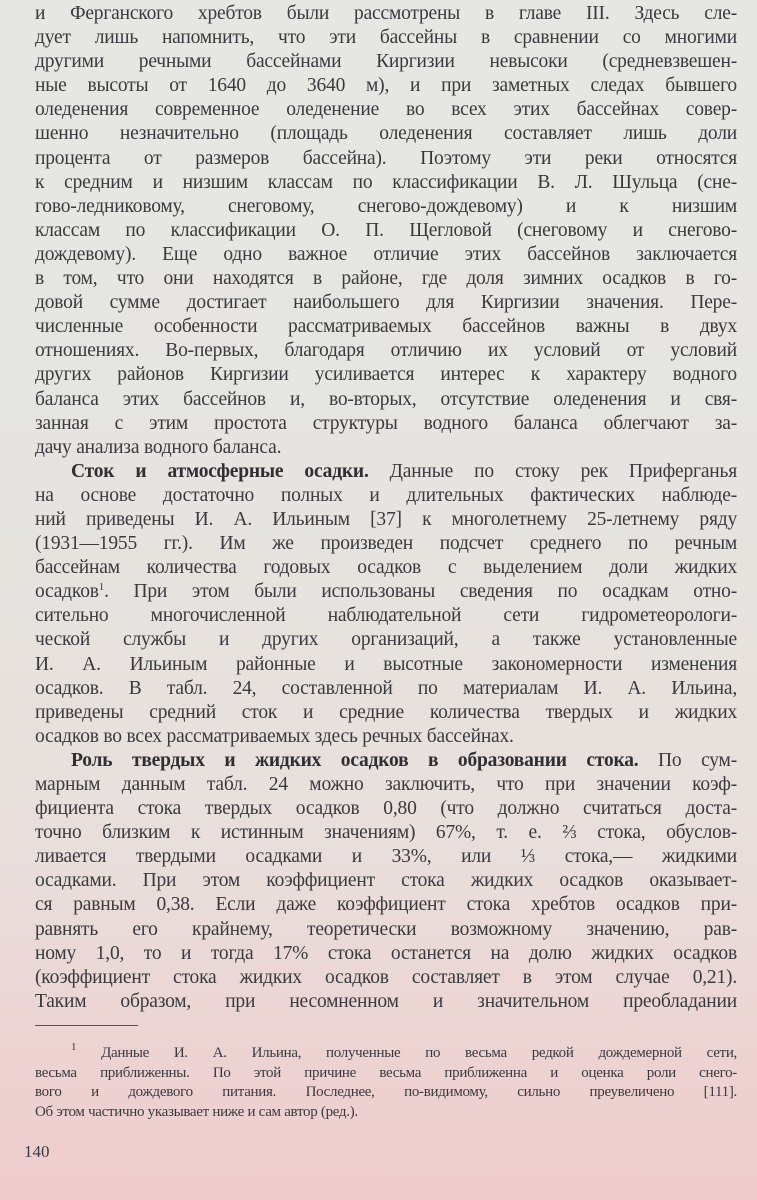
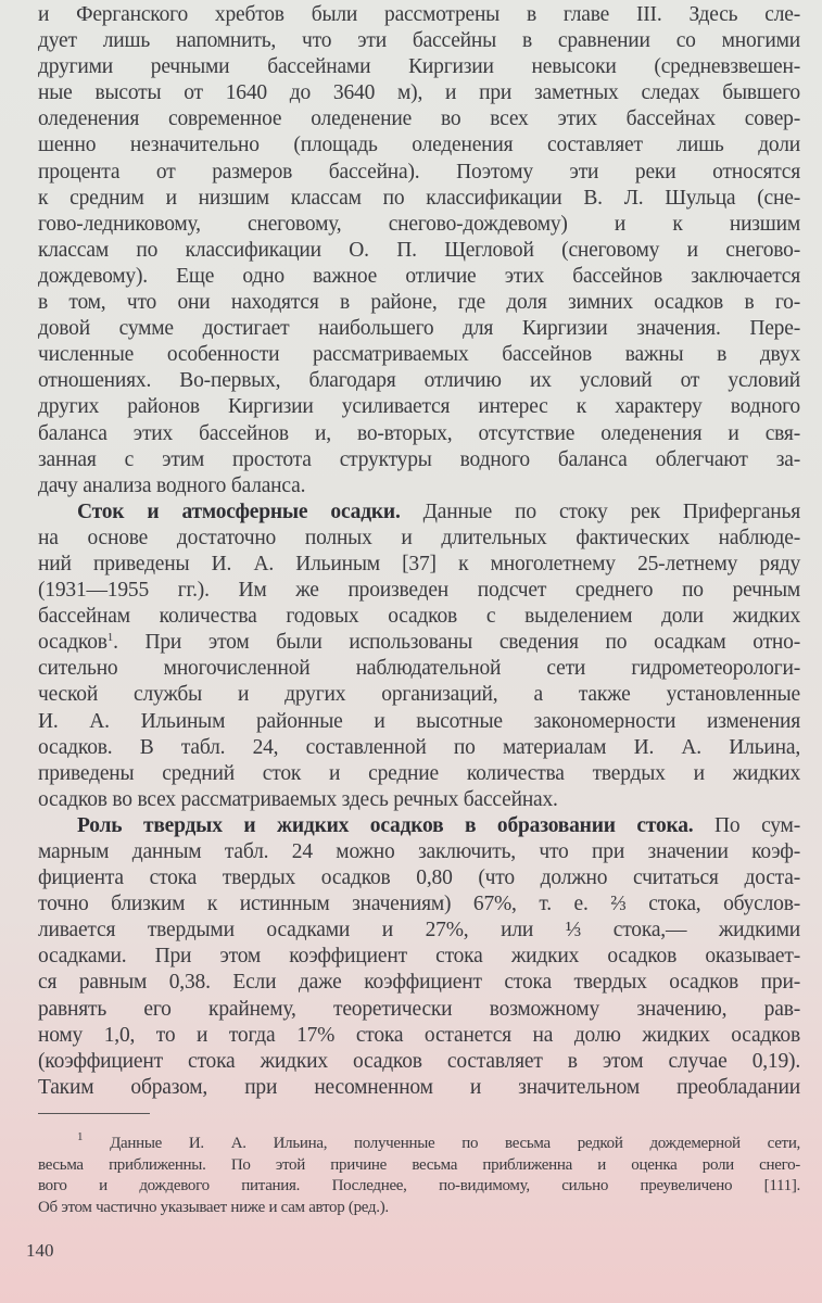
  и Ферганского хребтов были рассмотрены в главе III. Здесь сле-
  дует лишь напомнить, что эти бассейны в сравнении со многими
  другими речными бассейнами Киргизии невысоки (средневзвешен-
  ные высоты от 1640 до 3640 м), и при заметных следах бывшего
  оледенения современное оледенение во всех этих бассейнах совер-
  шенно незначительно (площадь оледенения составляет лишь доли
  процента от размеров бассейна). Поэтому эти реки относятся
  к средним и низшим классам по классификации В. Л. Шульца (сне-
  гово-ледниковому, снеговому, снегово-дождевому) и к низшим
  классам по классификации О. П. Щегловой (снеговому и снегово-
  дождевому). Еще одно важное отличие этих бассейнов заключается
  в том, что они находятся в районе, где доля зимних осадков в го-
  довой сумме достигает наибольшего для Киргизии значения. Пере-
  численные особенности рассматриваемых бассейнов важны в двух
  отношениях. Во-первых, благодаря отличию их условий от условий
  других районов Киргизии усиливается интерес к характеру водного
  баланса этих бассейнов и, во-вторых, отсутствие оледенения и свя-
  занная с этим простота структуры водного баланса облегчают за-
  дачу анализа водного баланса.
  Сток и атмосферные осадки. Данные по стоку рек Приферганья
  на основе достаточно полных и длительных фактических наблюде-
  ний приведены И. А. Ильиным [37] к многолетнему 25-летнему ряду
  (1931—1955 гг.). Им же произведен подсчет среднего по речным
  бассейнам количества годовых осадков с выделением доли жидких
  осадков1. При этом были использованы сведения по осадкам отно-
  сительно многочисленной наблюдательной сети гидрометеорологи-
  ческой службы и других организаций, а также установленные
  И. А. Ильиным районные и высотные закономерности изменения
  осадков. В табл. 24, составленной по материалам И. А. Ильина,
  приведены средний сток и средние количества твердых и жидких
  осадков во всех рассматриваемых здесь речных бассейнах.
  Роль твердых и жидких осадков в образовании стока. По сум-
  марным данным табл. 24 можно заключить, что при значении коэф-
  фициента стока твердых осадков 0,80 (что должно считаться доста-
  точно близким к истинным значениям) 67%, т. е. ⅔ стока, обуслов-
- ливается твердыми осадками и 33%, или ⅓ стока,— жидкими
+ ливается твердыми осадками и 27%, или ⅓ стока,— жидкими
  осадками. При этом коэффициент стока жидких осадков оказывает-
- ся равным 0,38. Если даже коэффициент стока хребтов осадков при-
+ ся равным 0,38. Если даже коэффициент стока твердых осадков при-
  равнять его крайнему, теоретически возможному значению, рав-
  ному 1,0, то и тогда 17% стока останется на долю жидких осадков
- (коэффициент стока жидких осадков составляет в этом случае 0,21).
+ (коэффициент стока жидких осадков составляет в этом случае 0,19).
  Таким образом, при несомненном и значительном преобладании
  1 Данные И. А. Ильина, полученные по весьма редкой дождемерной сети,
  весьма приближенны. По этой причине весьма приближенна и оценка роли снего-
  вого и дождевого питания. Последнее, по-видимому, сильно преувеличено [111].
  Об этом частично указывает ниже и сам автор (ред.).
  140
